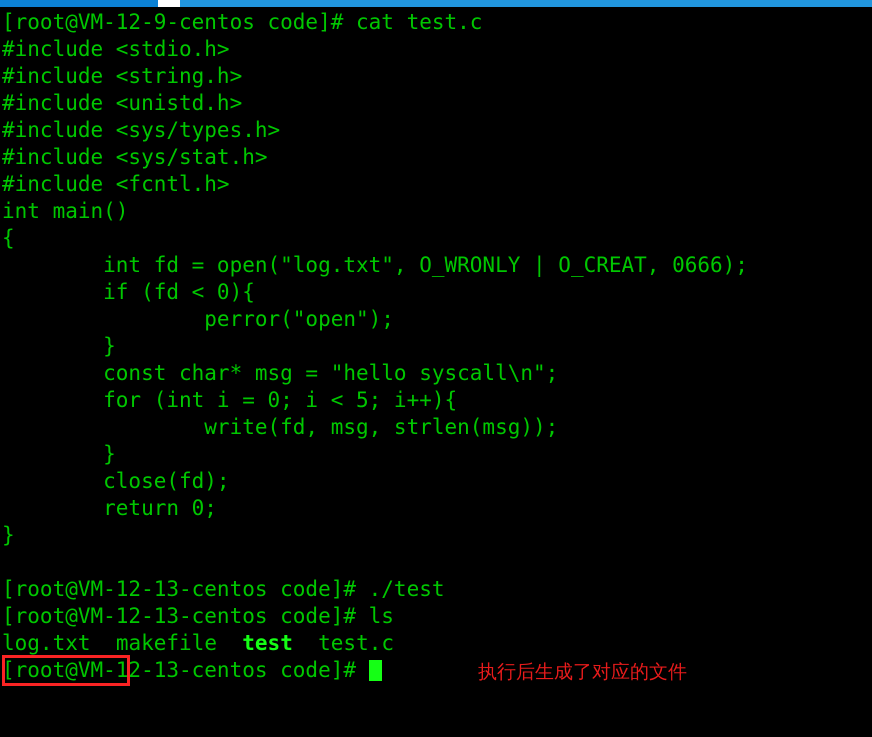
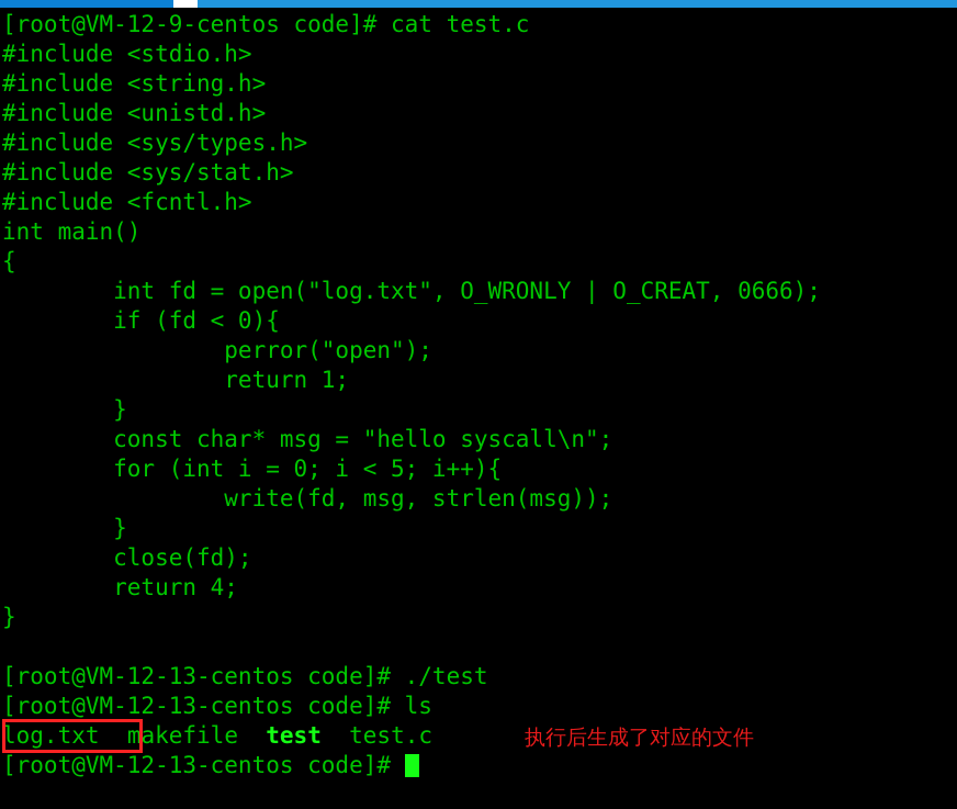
  [root@VM-12-9-centos code]# cat test.c
  #include <stdio.h>
  #include <string.h>
  #include <unistd.h>
  #include <sys/types.h>
  #include <sys/stat.h>
  #include <fcntl.h>
  int main()
  {
  int fd = open("log.txt", O_WRONLY | O_CREAT, 0666);
  if (fd < 0){
  perror("open");
+ return 1;
  }
  const char* msg = "hello syscall\n";
  for (int i = 0; i < 5; i++){
  write(fd, msg, strlen(msg));
  }
  close(fd);
- return 0;
+ return 4;
  }
  [root@VM-12-13-centos code]# ./test
  [root@VM-12-13-centos code]# ls
  log.txt makefile test test.c
  [root@VM-12-13-centos code]#
  执行后生成了对应的文件
